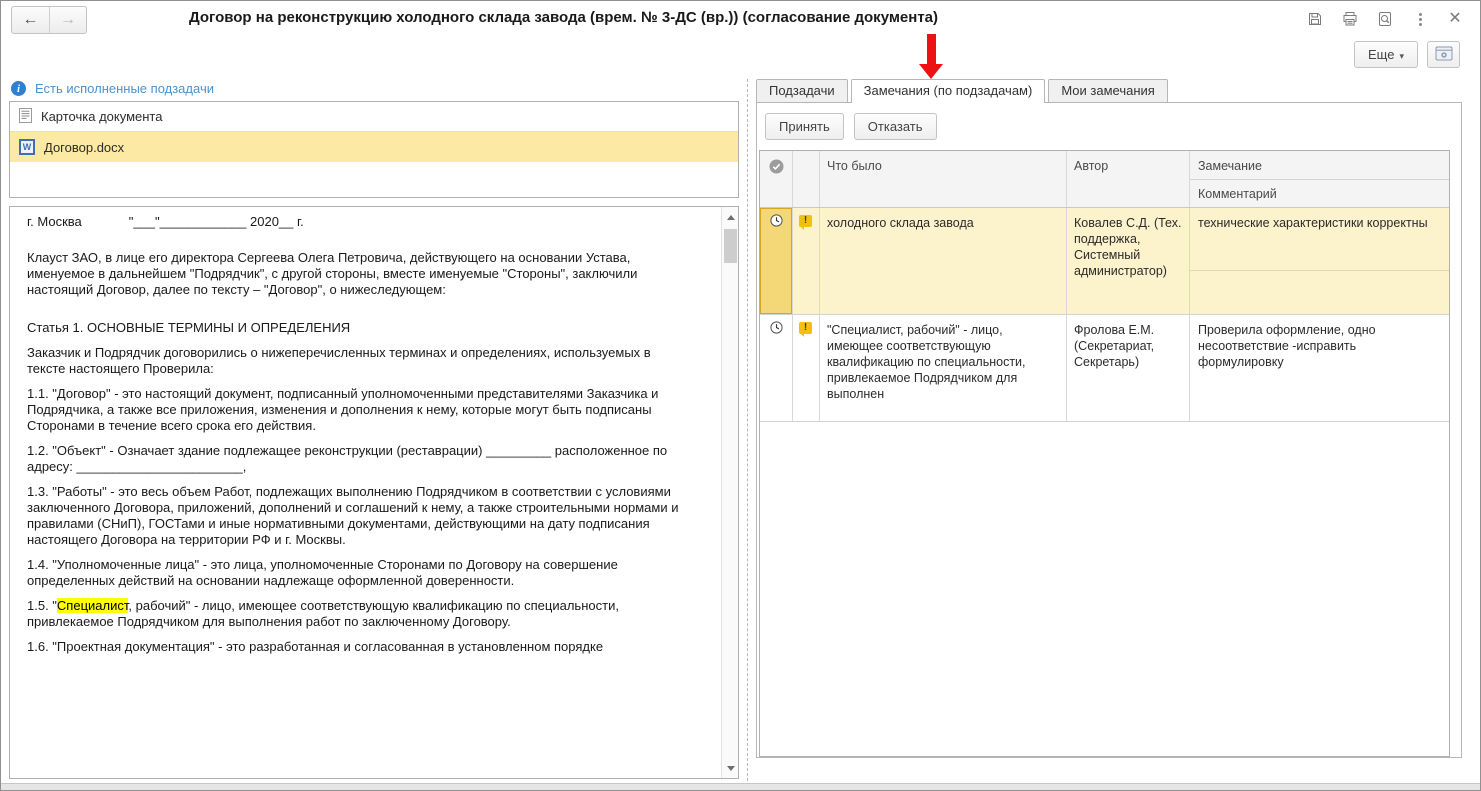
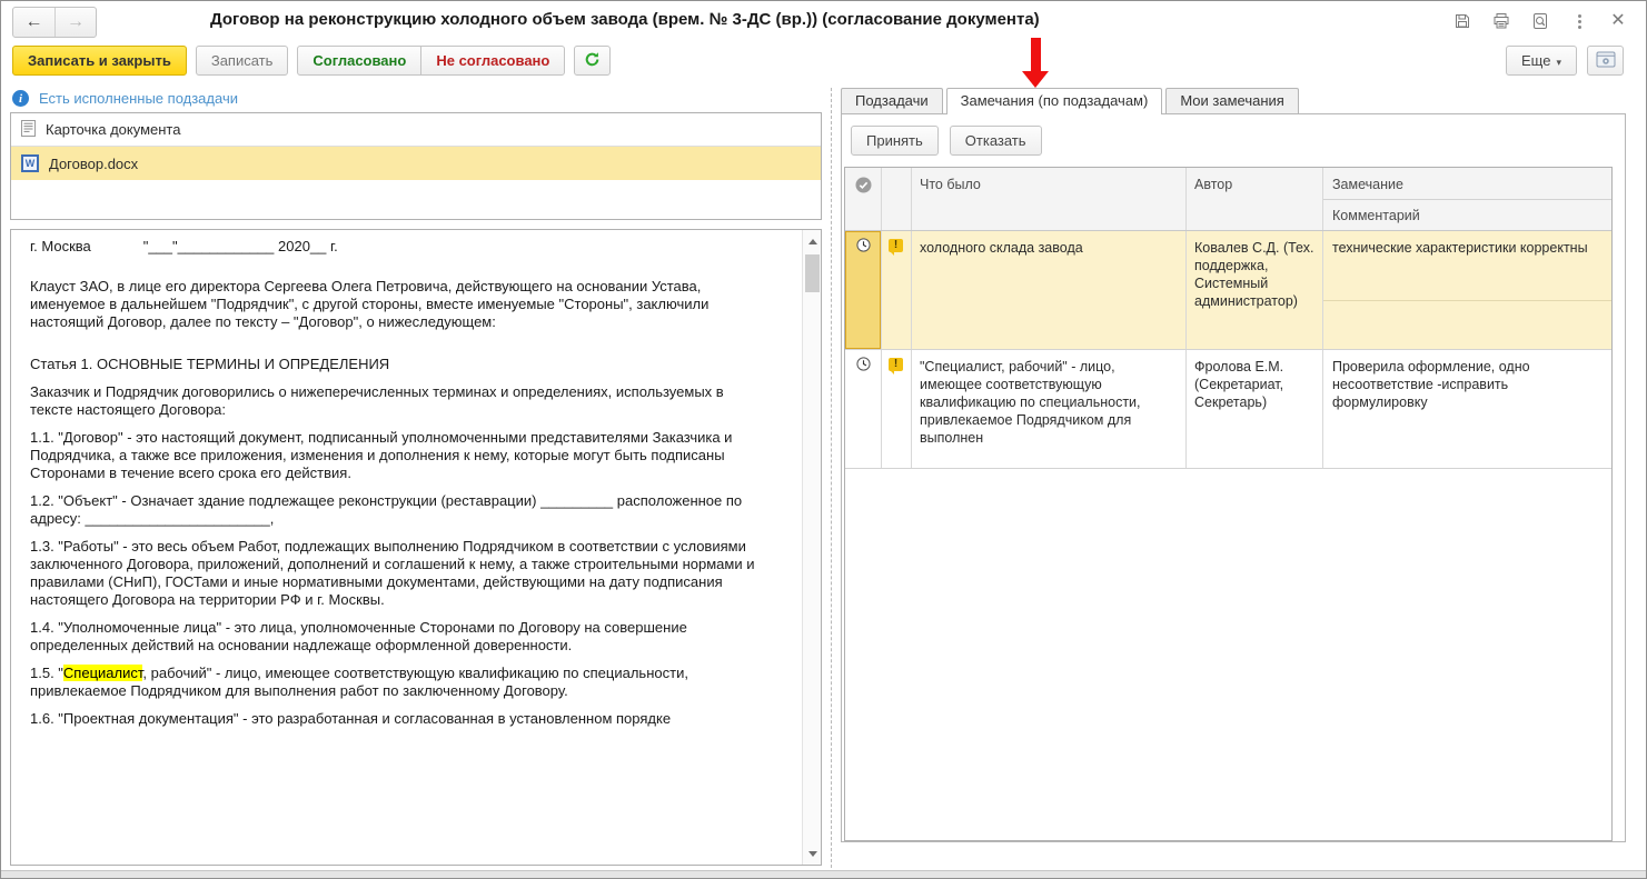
  ←
  →
- Договор на реконструкцию холодного склада завода (врем. № 3-ДС (вр.)) (согласование документа)
+ Договор на реконструкцию холодного объем завода (врем. № 3-ДС (вр.)) (согласование документа)
  ✕
+ Записать и закрыть
+ Записать
+ Согласовано
+ Не согласовано
  Еще ▾
  i
  Есть исполненные подзадачи
  Карточка документа
  W
  Договор.docx
  г. Москва "___"____________ 2020__ г.
  Клауст ЗАО, в лице его директора Сергеева Олега Петровича, действующего на основании Устава, именуемое в дальнейшем "Подрядчик", с другой стороны, вместе именуемые "Стороны", заключили настоящий Договор, далее по тексту – "Договор", о нижеследующем:
  Статья 1. ОСНОВНЫЕ ТЕРМИНЫ И ОПРЕДЕЛЕНИЯ
- Заказчик и Подрядчик договорились о нижеперечисленных терминах и определениях, используемых в тексте настоящего Проверила:
+ Заказчик и Подрядчик договорились о нижеперечисленных терминах и определениях, используемых в тексте настоящего Договора:
  1.1. "Договор" - это настоящий документ, подписанный уполномоченными представителями Заказчика и Подрядчика, а также все приложения, изменения и дополнения к нему, которые могут быть подписаны Сторонами в течение всего срока его действия.
  1.2. "Объект" - Означает здание подлежащее реконструкции (реставрации) _________ расположенное по адресу: _______________________,
  1.3. "Работы" - это весь объем Работ, подлежащих выполнению Подрядчиком в соответствии с условиями заключенного Договора, приложений, дополнений и соглашений к нему, а также строительными нормами и правилами (СНиП), ГОСТами и иные нормативными документами, действующими на дату подписания настоящего Договора на территории РФ и г. Москвы.
  1.4. "Уполномоченные лица" - это лица, уполномоченные Сторонами по Договору на совершение определенных действий на основании надлежаще оформленной доверенности.
  1.5. "Специалист, рабочий" - лицо, имеющее соответствующую квалификацию по специальности, привлекаемое Подрядчиком для выполнения работ по заключенному Договору.
  1.6. "Проектная документация" - это разработанная и согласованная в установленном порядке
  Подзадачи
  Замечания (по подзадачам)
  Мои замечания
  Принять
  Отказать
  Что было
  Автор
  Замечание
  Комментарий
  !
  холодного склада завода
  Ковалев С.Д. (Тех. поддержка, Системный администратор)
  технические характеристики корректны
  !
  "Специалист, рабочий" - лицо, имеющее соответствующую квалификацию по специальности, привлекаемое Подрядчиком для выполнен
  Фролова Е.М. (Секретариат, Секретарь)
  Проверила оформление, одно несоответствие -исправить формулировку
